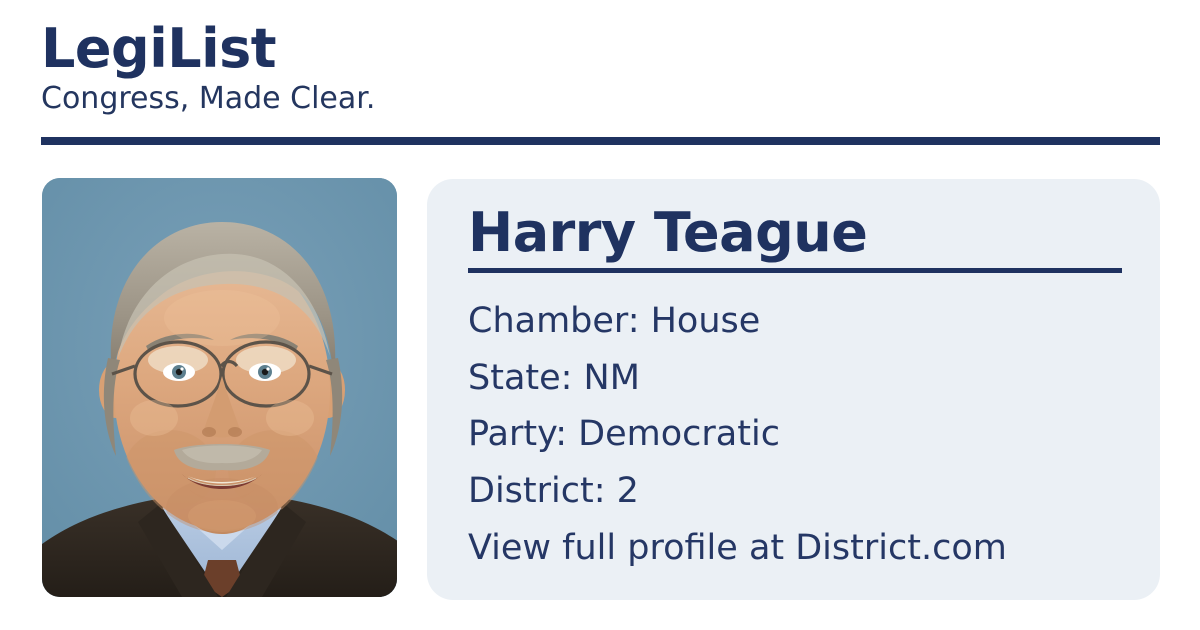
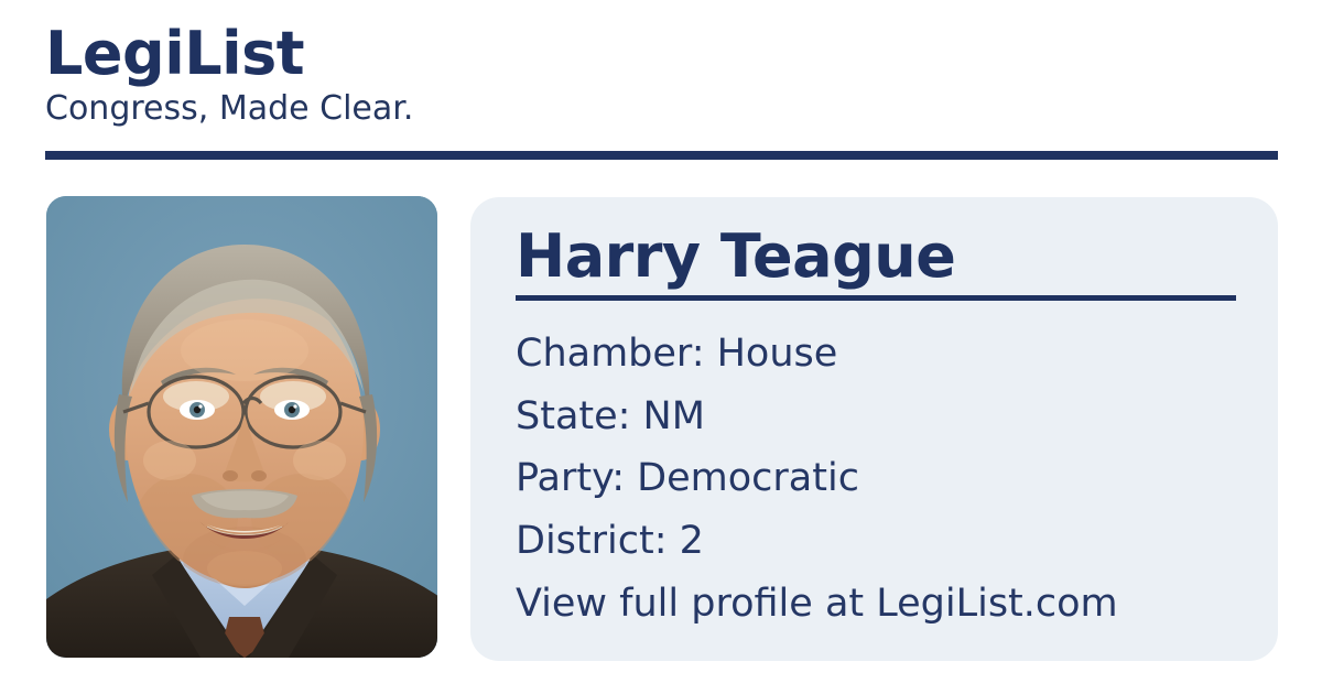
  LegiList
  Congress, Made Clear.
  Harry Teague
  Chamber: House
  State: NM
  Party: Democratic
  District: 2
- View full profile at District.com
+ View full profile at LegiList.com
